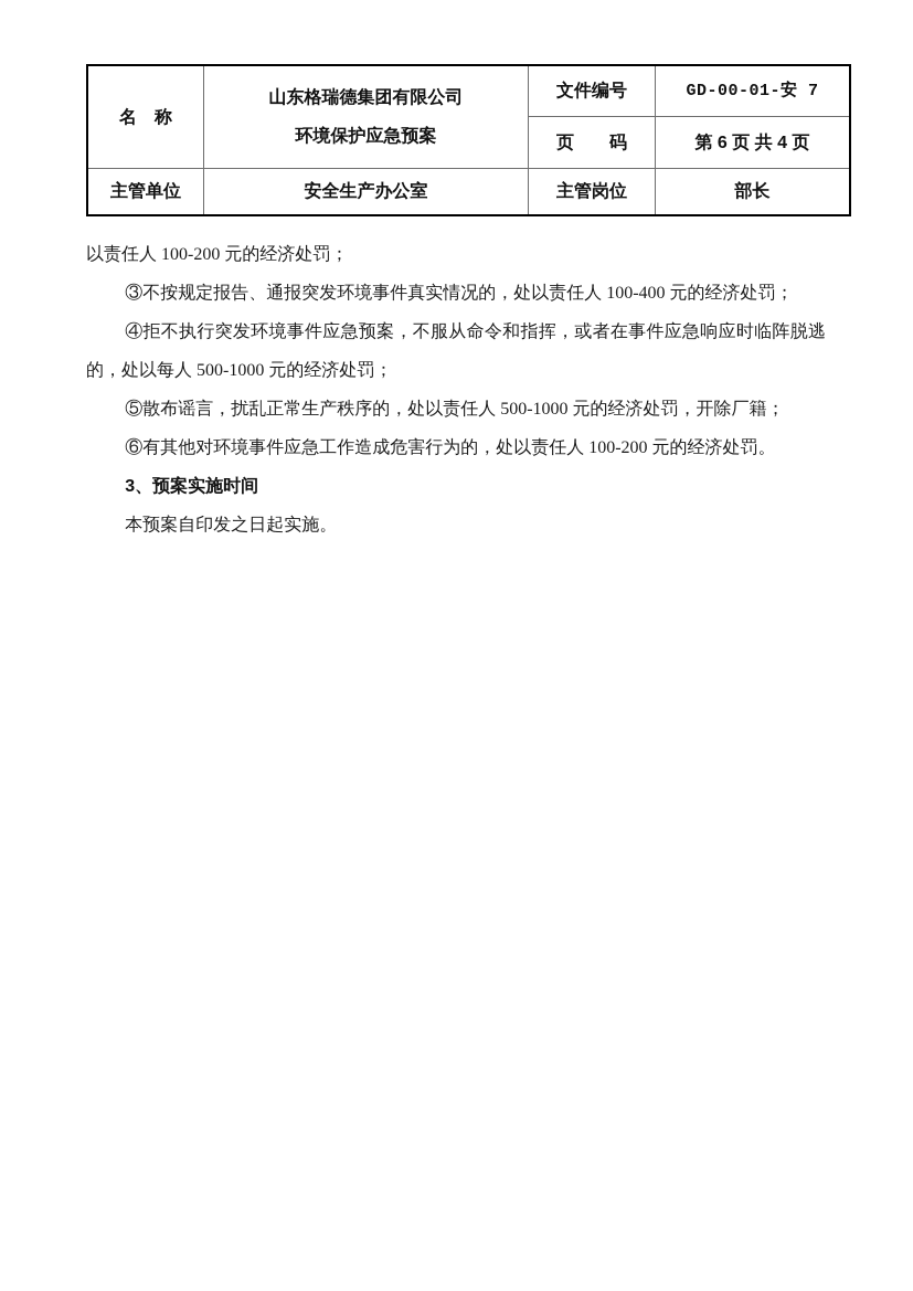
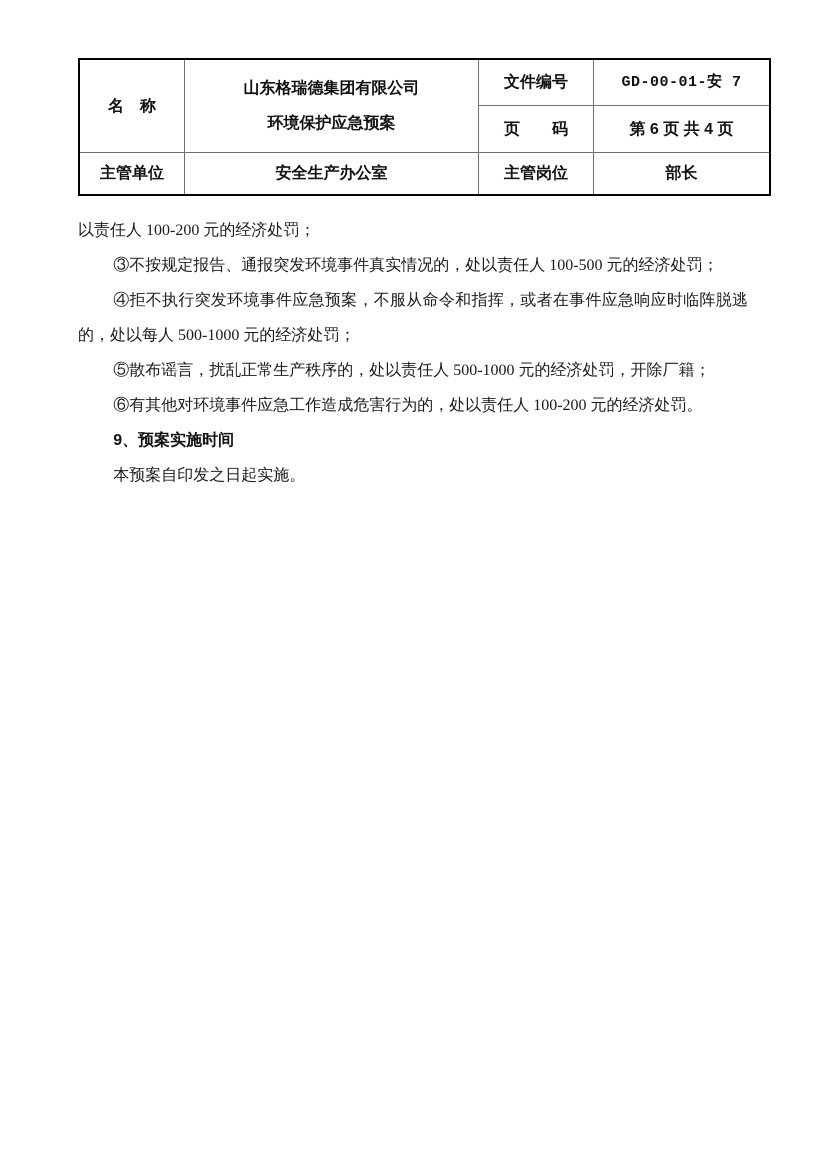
  名 称	山东格瑞德集团有限公司 环境保护应急预案	文件编号	GD-00-01-安 7
  页 码	第 6 页 共 4 页
  主管单位	安全生产办公室	主管岗位	部长
  以责任人 100-200 元的经济处罚；
- ③不按规定报告、通报突发环境事件真实情况的，处以责任人 100-400 元的经济处罚；
+ ③不按规定报告、通报突发环境事件真实情况的，处以责任人 100-500 元的经济处罚；
  ④拒不执行突发环境事件应急预案，不服从命令和指挥，或者在事件应急响应时临阵脱逃的，处以每人 500-1000 元的经济处罚；
  ⑤散布谣言，扰乱正常生产秩序的，处以责任人 500-1000 元的经济处罚，开除厂籍；
  ⑥有其他对环境事件应急工作造成危害行为的，处以责任人 100-200 元的经济处罚。
- 3、预案实施时间
+ 9、预案实施时间
  本预案自印发之日起实施。
